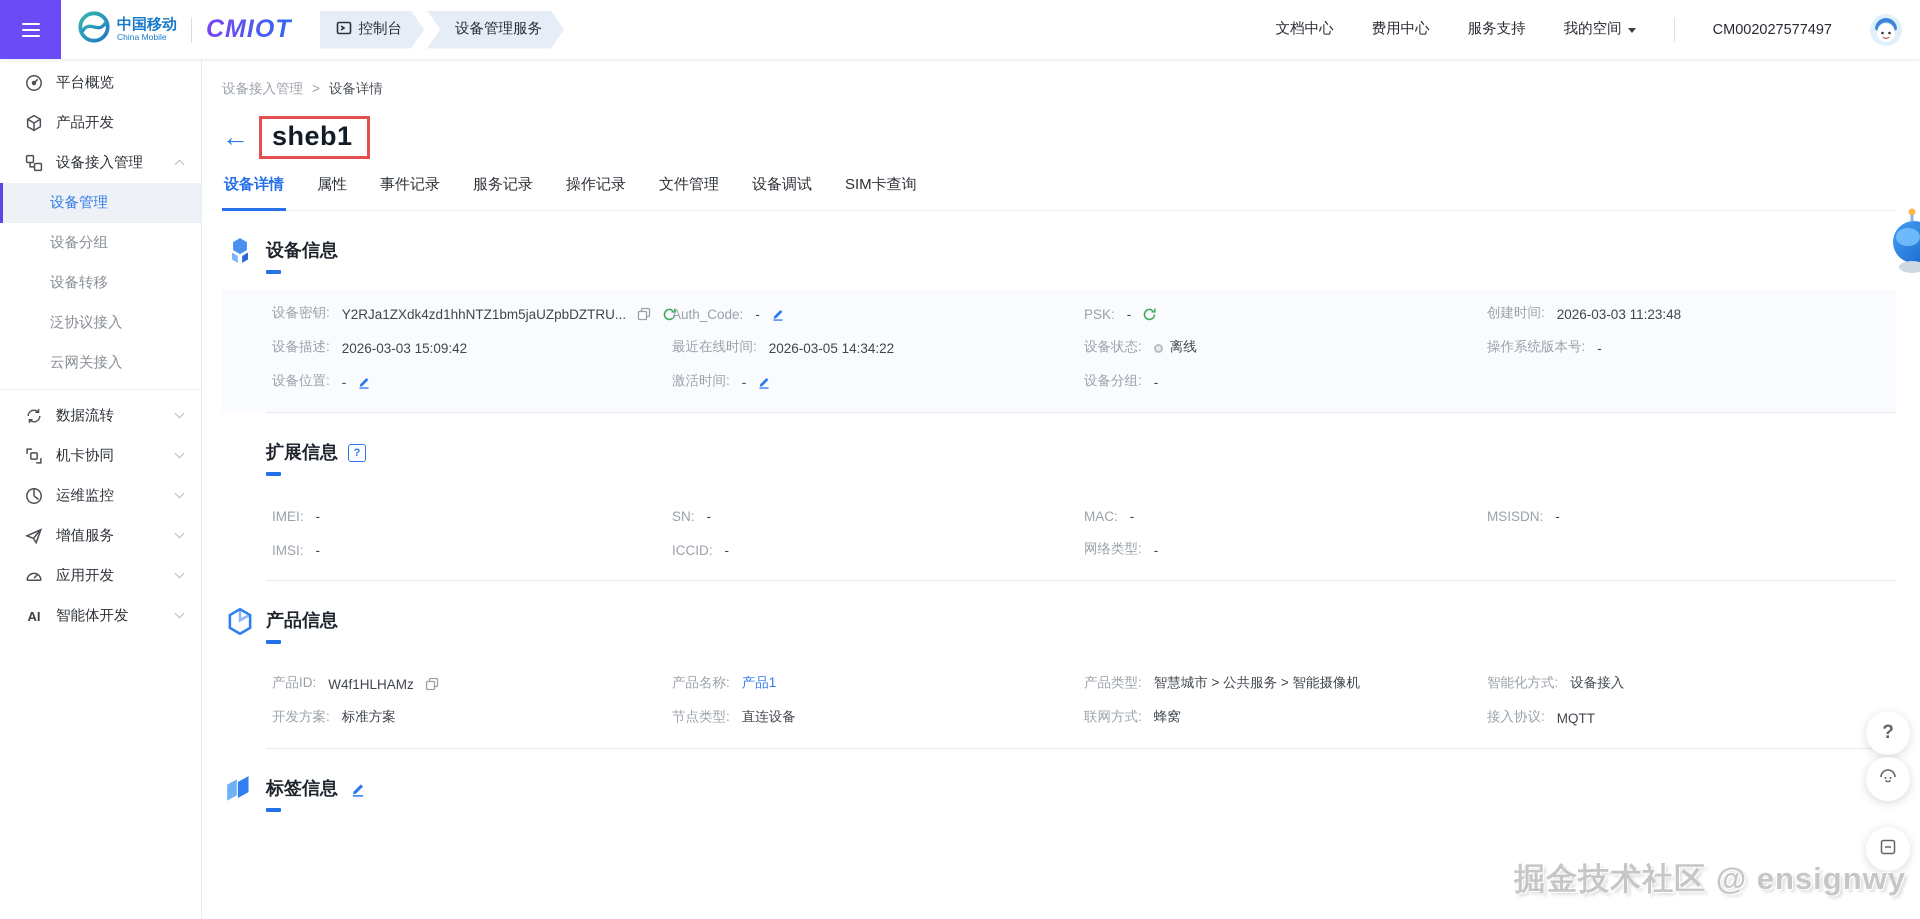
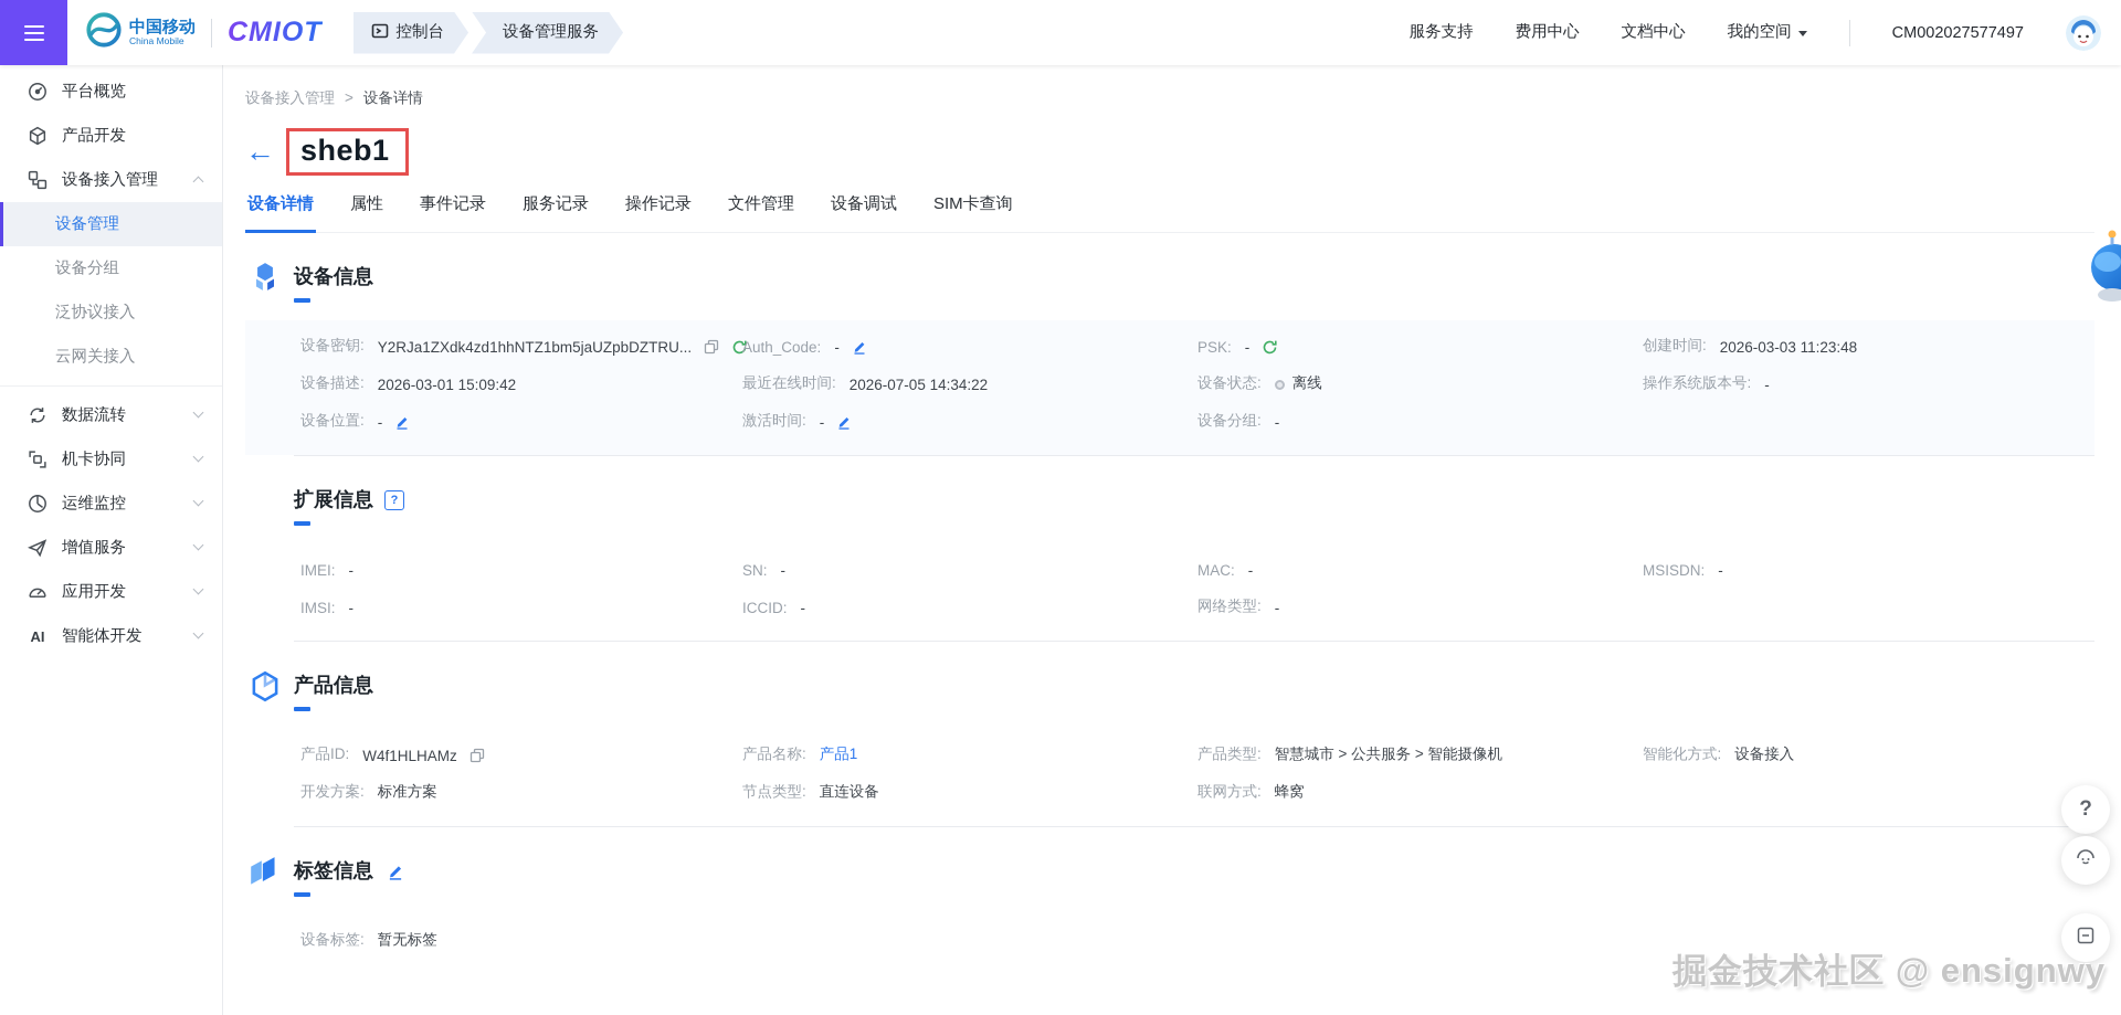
  中国移动
  China Mobile
  CMIOT
  控制台
  设备管理服务
- 文档中心
+ 服务支持
  费用中心
- 服务支持
+ 文档中心
  我的空间
  CM002027577497
  平台概览
  产品开发
  设备接入管理
  设备管理
  设备分组
- 设备转移
  泛协议接入
  云网关接入
  数据流转
  机卡协同
  运维监控
  增值服务
  应用开发
  AI
  智能体开发
  设备接入管理
  >
  设备详情
  ←
  sheb1
  设备详情
  属性
  事件记录
  服务记录
  操作记录
  文件管理
  设备调试
  SIM卡查询
  设备信息
  设备密钥:
  Y2RJa1ZXdk4zd1hhNTZ1bm5jaUZpbDZTRU...
  Auth_Code:
  -
  PSK:
  -
  创建时间:
  2026-03-03 11:23:48
  设备描述:
- 2026-03-03 15:09:42
+ 2026-03-01 15:09:42
  最近在线时间:
- 2026-03-05 14:34:22
+ 2026-07-05 14:34:22
  设备状态:
  离线
  操作系统版本号:
  -
  设备位置:
  -
  激活时间:
  -
  设备分组:
  -
  扩展信息
  ?
  IMEI:
  -
  SN:
  -
  MAC:
  -
  MSISDN:
  -
  IMSI:
  -
  ICCID:
  -
  网络类型:
  -
  产品信息
  产品ID:
  W4f1HLHAMz
  产品名称:
  产品1
  产品类型:
  智慧城市 > 公共服务 > 智能摄像机
  智能化方式:
  设备接入
  开发方案:
  标准方案
  节点类型:
  直连设备
  联网方式:
  蜂窝
- 接入协议:
- MQTT
  标签信息
+ 设备标签:
+ 暂无标签
  ?
  掘金技术社区 @ ensignwy
